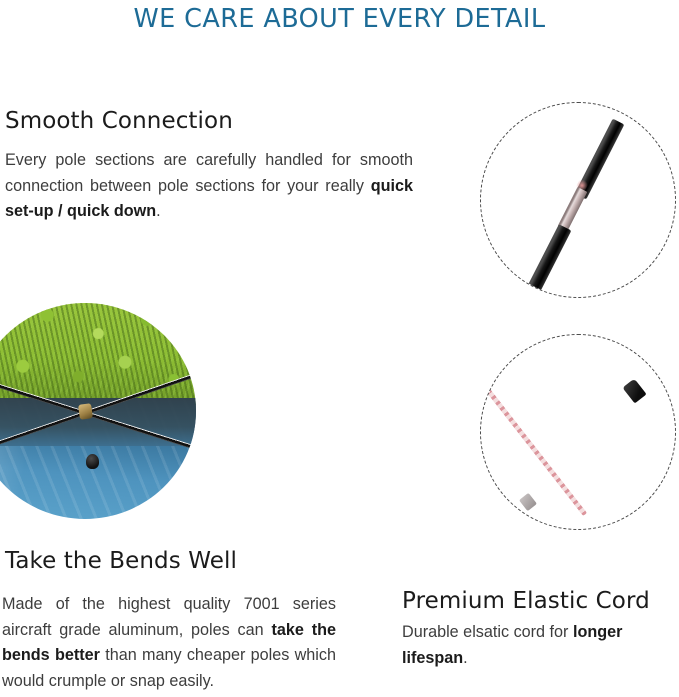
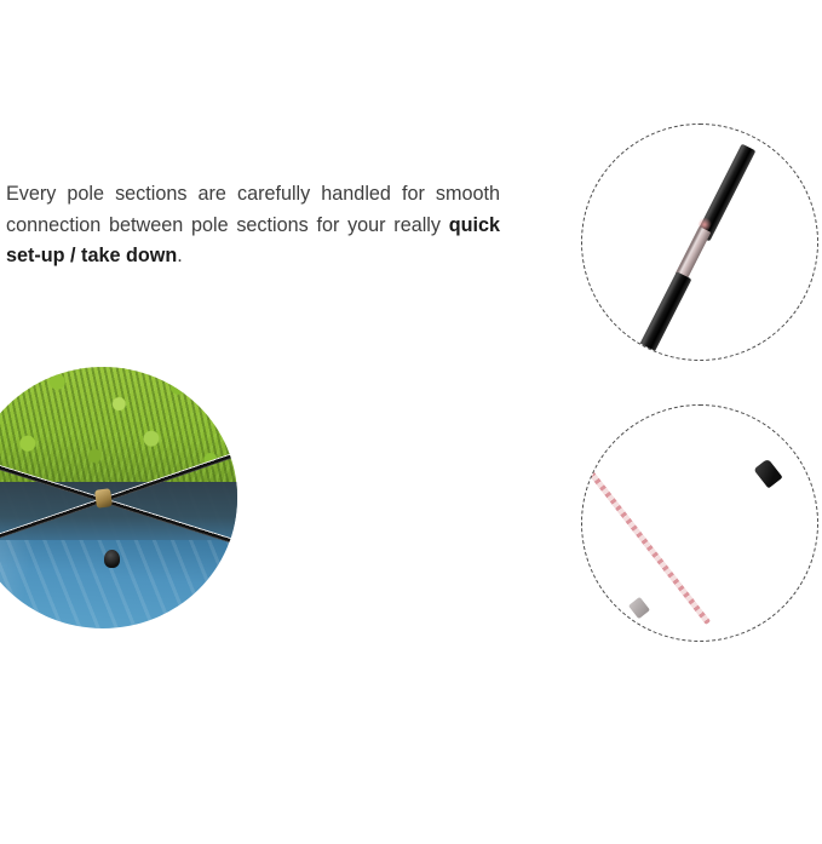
- WE CARE ABOUT EVERY DETAIL
- Smooth Connection
- Every pole sections are carefully handled for smooth connection between pole sections for your really quick set-up / quick down.
+ Every pole sections are carefully handled for smooth connection between pole sections for your really quick set-up / take down.
- Take the Bends Well
- Made of the highest quality 7001 series aircraft grade aluminum, poles can take the bends better than many cheaper poles which would crumple or snap easily.
- Premium Elastic Cord
- Durable elsatic cord for longer lifespan.
